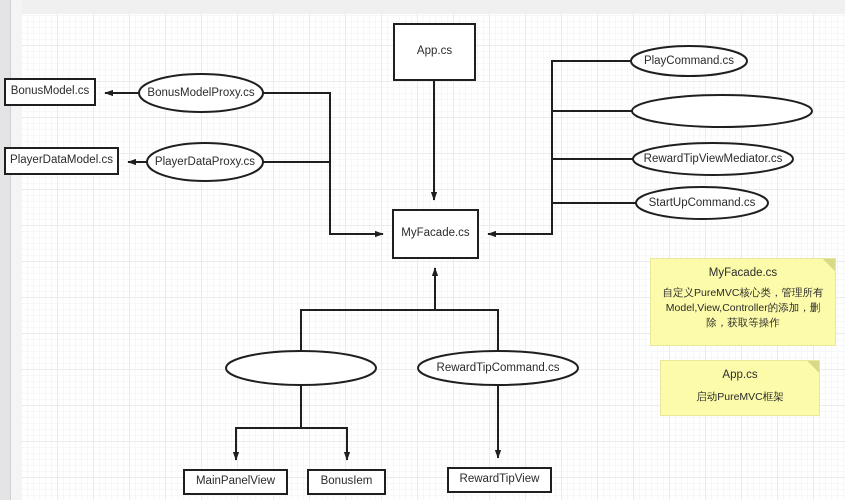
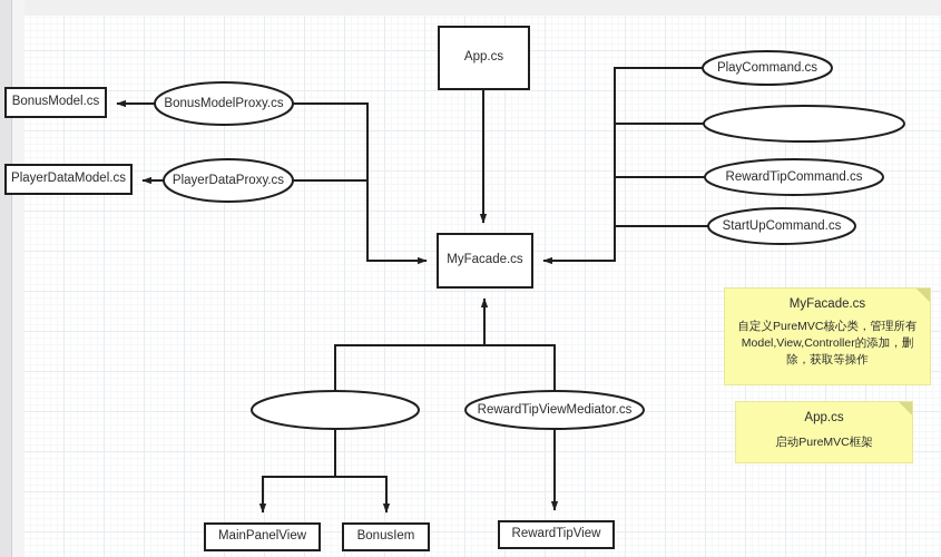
  BonusModel.cs
  PlayerDataModel.cs
  App.cs
  MyFacade.cs
  MainPanelView
  BonusIem
  RewardTipView
  BonusModelProxy.cs
  PlayerDataProxy.cs
  PlayCommand.cs
- RewardTipViewMediator.cs
+ RewardTipCommand.cs
  StartUpCommand.cs
- RewardTipCommand.cs
+ RewardTipViewMediator.cs
  MyFacade.cs
  自定义PureMVC核心类，管理所有Model,View,Controller的添加，删除，获取等操作
  App.cs
  启动PureMVC框架
